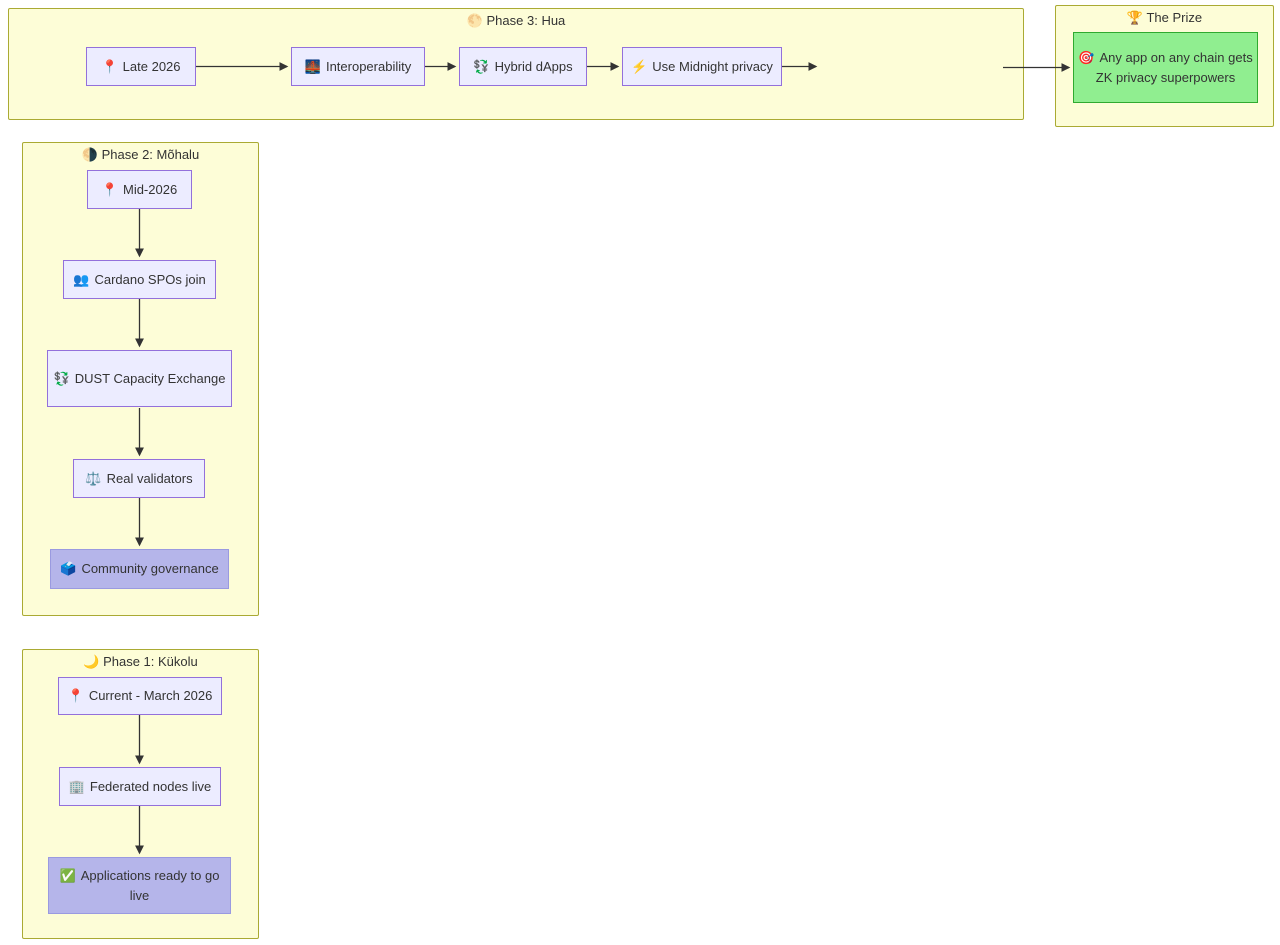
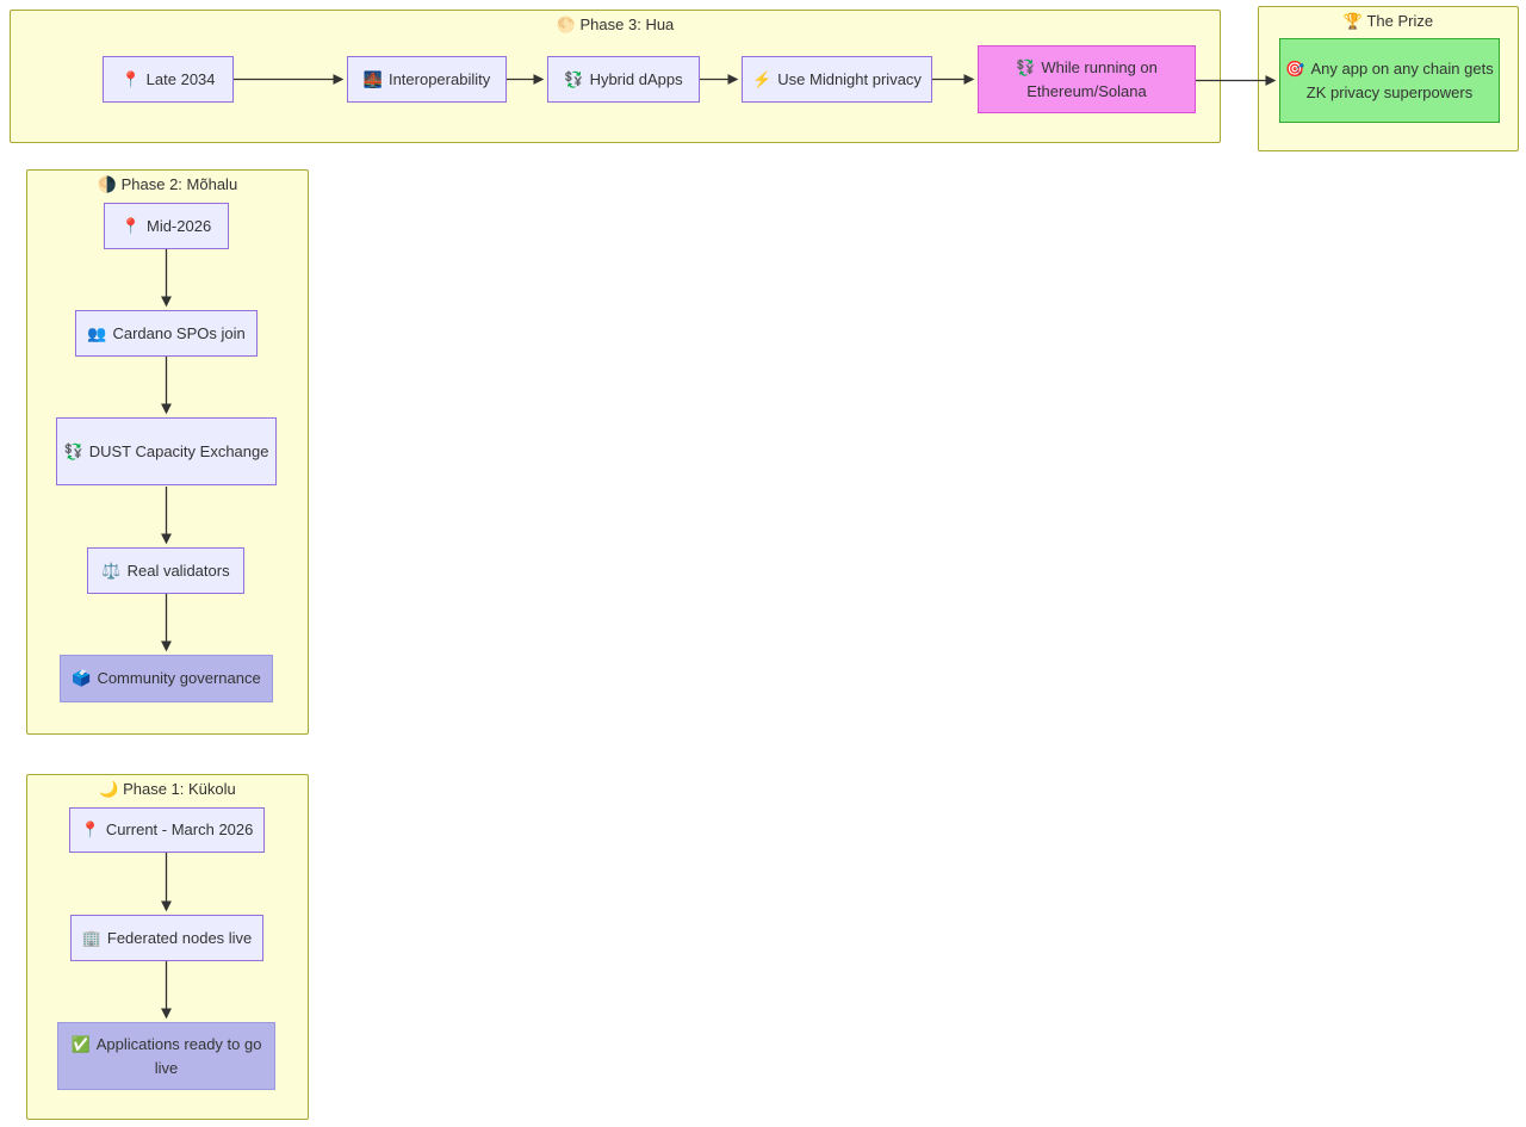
  🌕 Phase 3: Hua
  🏆 The Prize
  🌗 Phase 2: Mõhalu
  🌙 Phase 1: Kükolu
- 📍 Late 2026
+ 📍 Late 2034
  🌉 Interoperability
  💱 Hybrid dApps
  ⚡ Use Midnight privacy
+ 💱 While running on Ethereum/Solana
  🎯 Any app on any chain gets ZK privacy superpowers
  📍 Mid-2026
  👥 Cardano SPOs join
  💱 DUST Capacity Exchange
  ⚖️ Real validators
  🗳️ Community governance
  📍 Current - March 2026
  🏢 Federated nodes live
  ✅ Applications ready to go live
